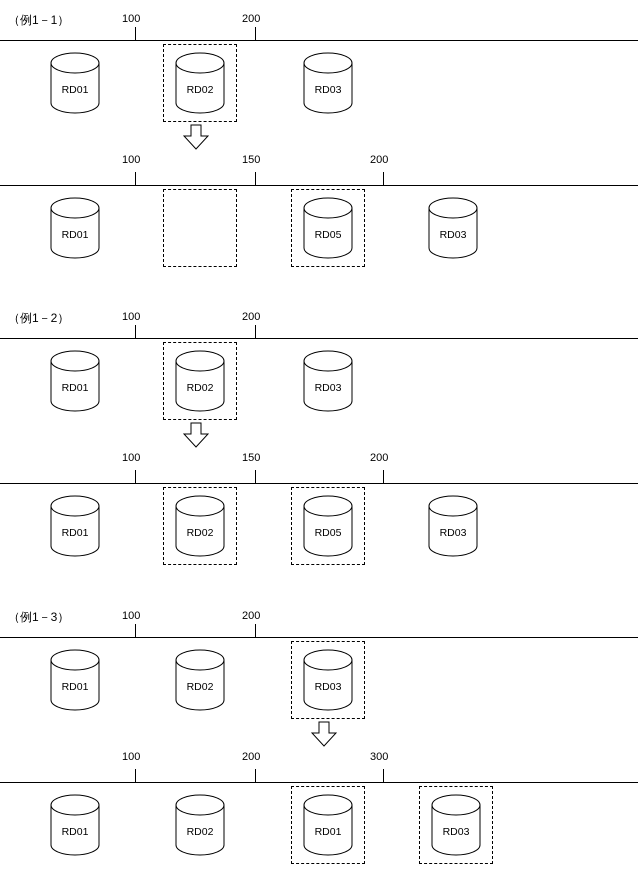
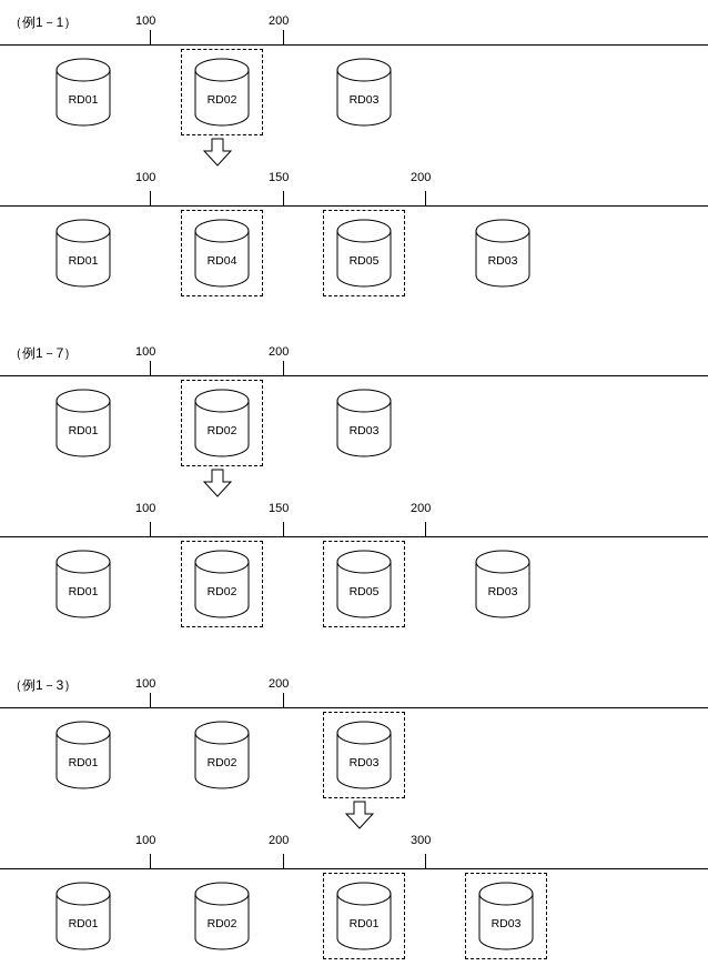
  （例1－1）
  100
  200
  RD01
  RD02
  RD03
  100
  150
  200
  RD01
+ RD04
  RD05
  RD03
- （例1－2）
+ （例1－7）
  100
  200
  RD01
  RD02
  RD03
  100
  150
  200
  RD01
  RD02
  RD05
  RD03
  （例1－3）
  100
  200
  RD01
  RD02
  RD03
  100
  200
  300
  RD01
  RD02
  RD01
  RD03
